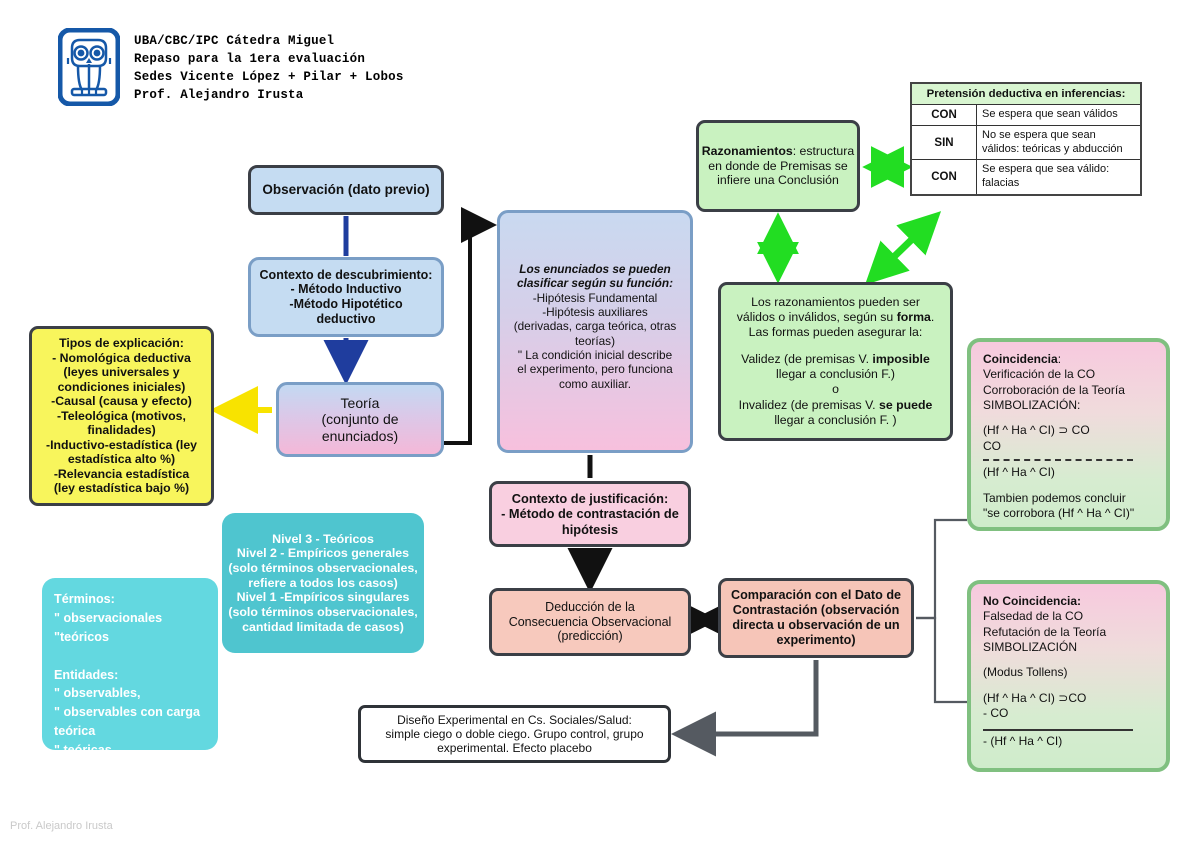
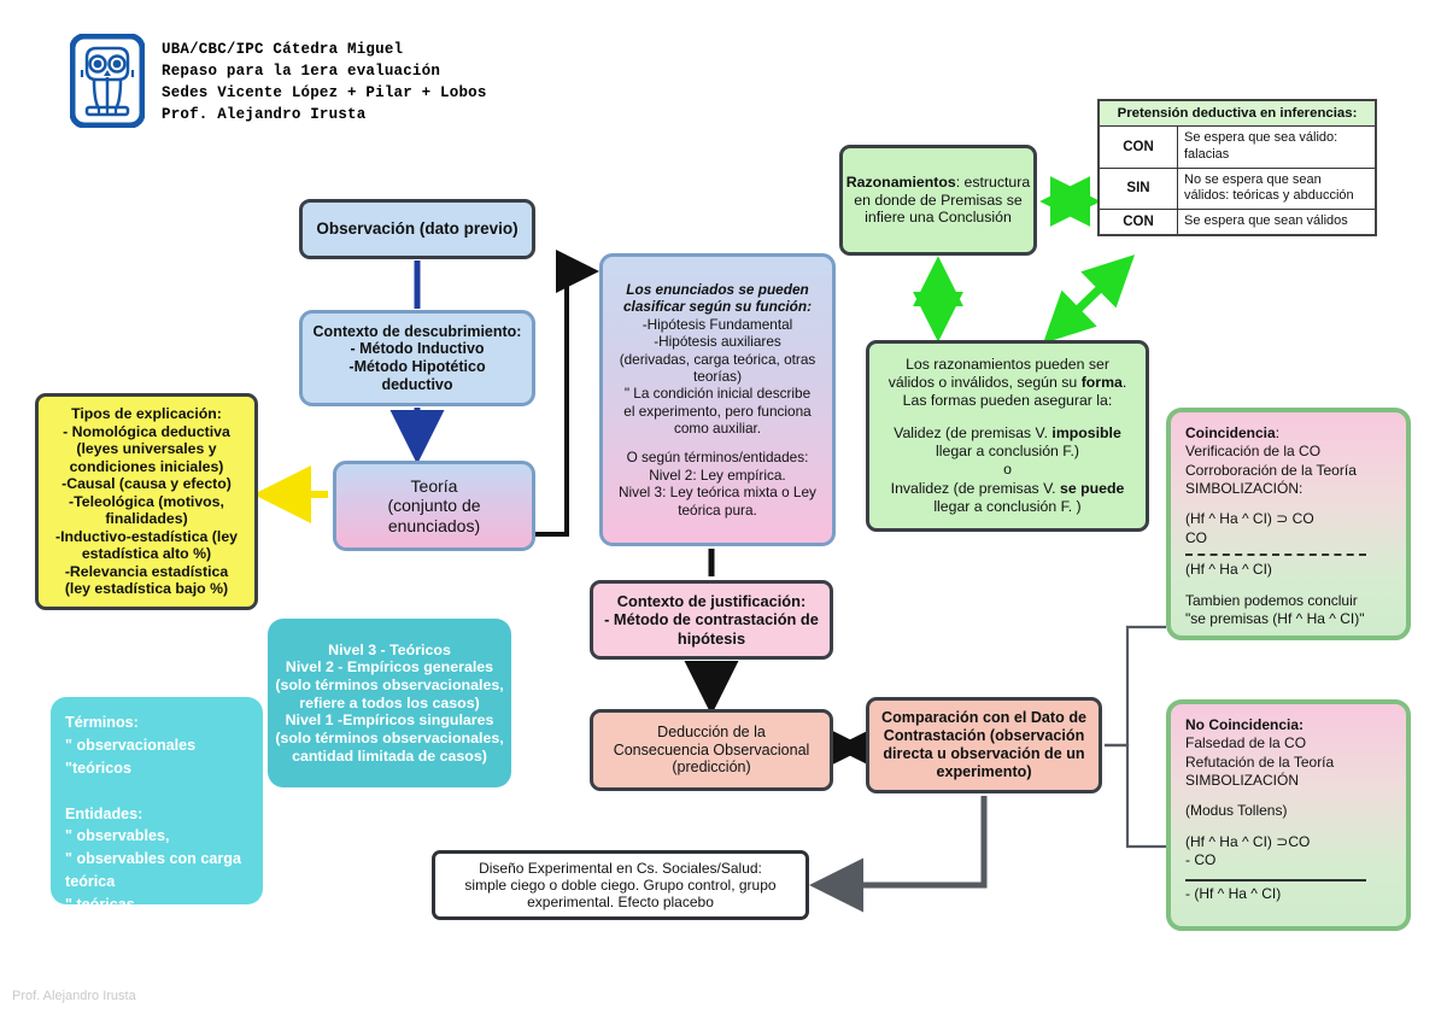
  UBA/CBC/IPC Cátedra Miguel
  Repaso para la 1era evaluación
  Sedes Vicente López + Pilar + Lobos
  Prof. Alejandro Irusta
  Observación (dato previo)
  Contexto de descubrimiento:
  - Método Inductivo
  -Método Hipotético
  deductivo
  Teoría
  (conjunto de
  enunciados)
  Tipos de explicación:
  - Nomológica deductiva
  (leyes universales y
  condiciones iniciales)
  -Causal (causa y efecto)
  -Teleológica (motivos,
  finalidades)
  -Inductivo-estadística (ley
  estadística alto %)
  -Relevancia estadística
  (ley estadística bajo %)
  Términos:
  " observacionales
  "teóricos
  Entidades:
  " observables,
  " observables con carga
  teórica
  " teóricas
  Nivel 3 - Teóricos
  Nivel 2 - Empíricos generales
  (solo términos observacionales,
  refiere a todos los casos)
  Nivel 1 -Empíricos singulares
  (solo términos observacionales,
  cantidad limitada de casos)
  Los enunciados se pueden
  clasificar según su función:
  -Hipótesis Fundamental
  -Hipótesis auxiliares
  (derivadas, carga teórica, otras
  teorías)
  " La condición inicial describe
  el experimento, pero funciona
  como auxiliar.
+ O según términos/entidades:
+ Nivel 2: Ley empírica.
+ Nivel 3: Ley teórica mixta o Ley
+ teórica pura.
  Contexto de justificación:
  - Método de contrastación de
  hipótesis
  Deducción de la
  Consecuencia Observacional
  (predicción)
  Comparación con el Dato de
  Contrastación (observación
  directa u observación de un
  experimento)
  Diseño Experimental en Cs. Sociales/Salud:
  simple ciego o doble ciego. Grupo control, grupo
  experimental. Efecto placebo
  Razonamientos: estructura en donde de Premisas se infiere una Conclusión
  Los razonamientos pueden ser
  válidos o inválidos, según su forma.
  Las formas pueden asegurar la:
  Validez (de premisas V. imposible
  llegar a conclusión F.)
  o
  Invalidez (de premisas V. se puede
  llegar a conclusión F. )
  Coincidencia:
  Verificación de la CO
  Corroboración de la Teoría
  SIMBOLIZACIÓN:
  (Hf ^ Ha ^ CI) ⊃ CO
  CO
  (Hf ^ Ha ^ CI)
  Tambien podemos concluir
- "se corrobora (Hf ^ Ha ^ CI)"
+ "se premisas (Hf ^ Ha ^ CI)"
  No Coincidencia:
  Falsedad de la CO
  Refutación de la Teoría
  SIMBOLIZACIÓN
  (Modus Tollens)
  (Hf ^ Ha ^ CI) ⊃CO
  - CO
  - (Hf ^ Ha ^ CI)
  Pretensión deductiva en inferencias:
- CON	Se espera que sean válidos
+ CON	Se espera que sea válido: falacias
  SIN	No se espera que sean válidos: teóricas y abducción
- CON	Se espera que sea válido: falacias
+ CON	Se espera que sean válidos
  Prof. Alejandro Irusta
